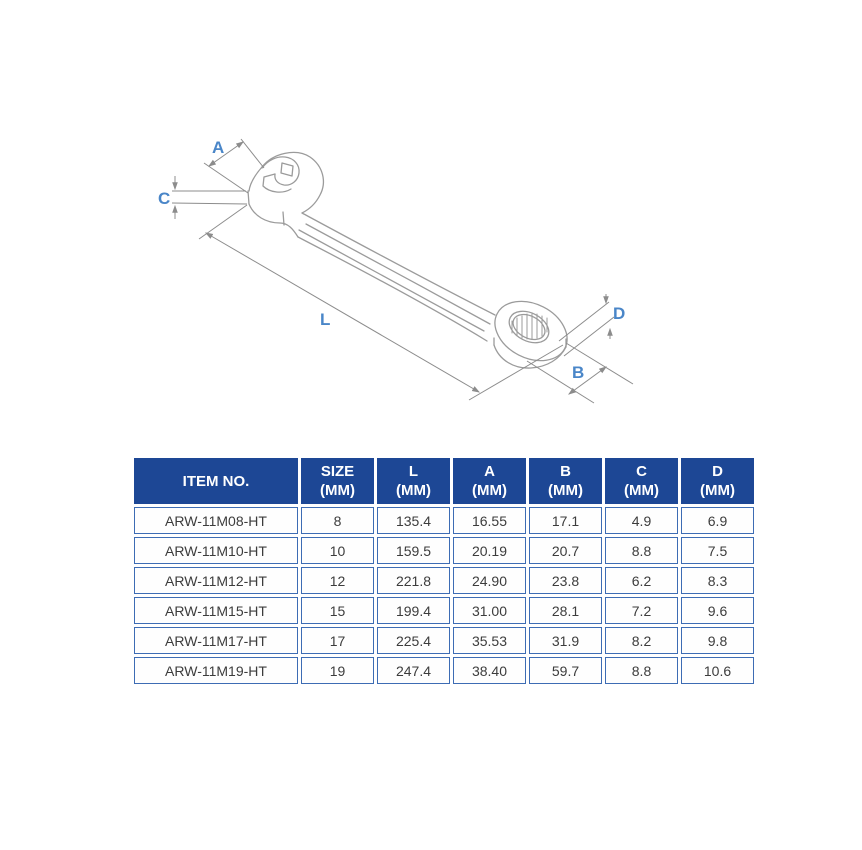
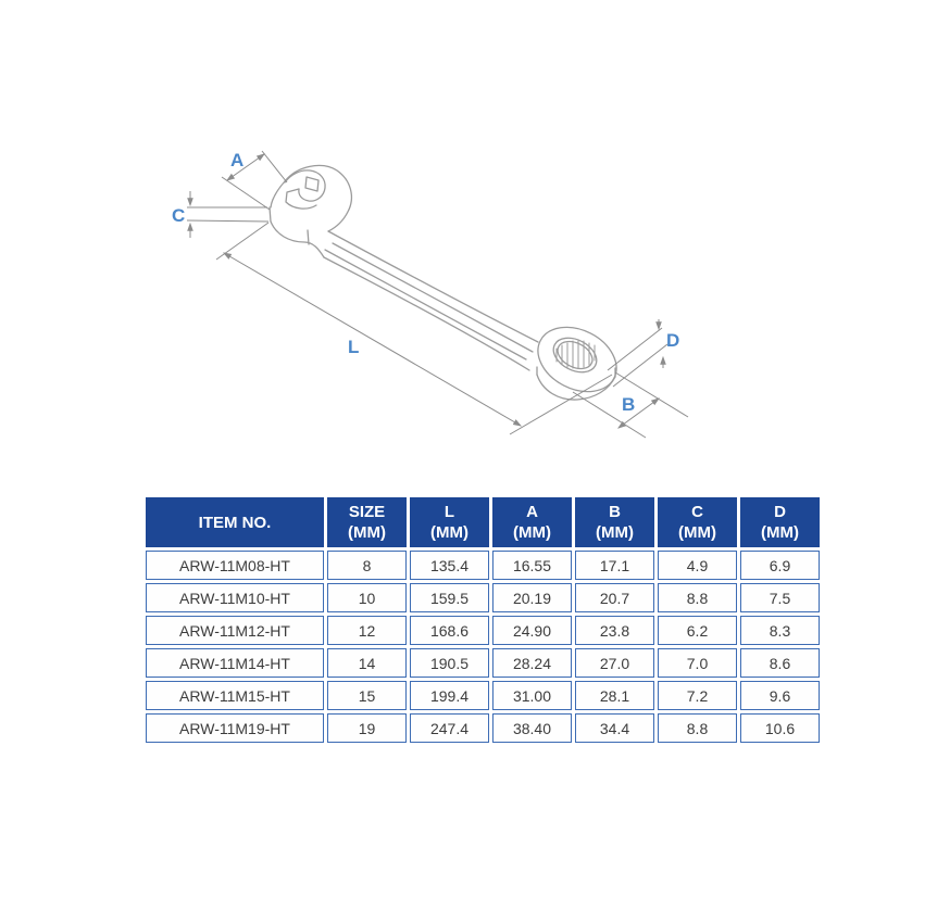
  A
  C
  L
  D
  B
  ITEM NO.	SIZE (MM)	L (MM)	A (MM)	B (MM)	C (MM)	D (MM)
  ARW-11M08-HT	8	135.4	16.55	17.1	4.9	6.9
  ARW-11M10-HT	10	159.5	20.19	20.7	8.8	7.5
- ARW-11M12-HT	12	221.8	24.90	23.8	6.2	8.3
+ ARW-11M12-HT	12	168.6	24.90	23.8	6.2	8.3
+ ARW-11M14-HT	14	190.5	28.24	27.0	7.0	8.6
  ARW-11M15-HT	15	199.4	31.00	28.1	7.2	9.6
- ARW-11M17-HT	17	225.4	35.53	31.9	8.2	9.8
- ARW-11M19-HT	19	247.4	38.40	59.7	8.8	10.6
+ ARW-11M19-HT	19	247.4	38.40	34.4	8.8	10.6
